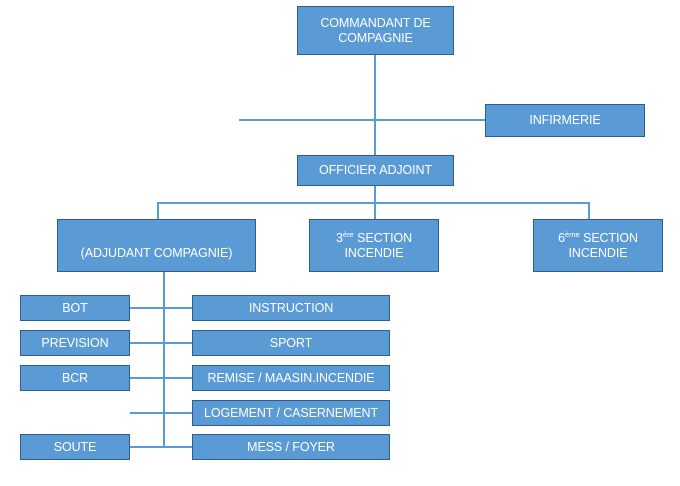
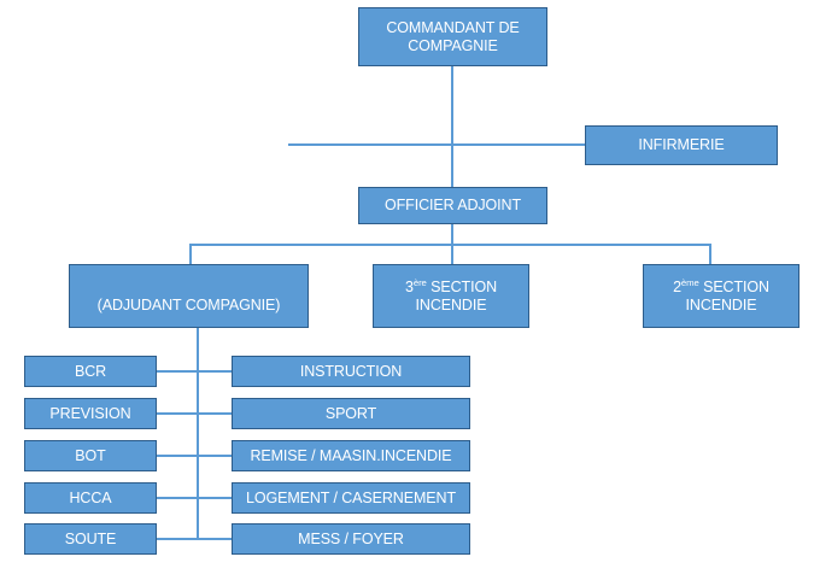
  COMMANDANT DE
  COMPAGNIE
  INFIRMERIE
  OFFICIER ADJOINT
  (ADJUDANT COMPAGNIE)
  3ère SECTION
  INCENDIE
- 6ème SECTION
+ 2ème SECTION
  INCENDIE
- BOT
+ BCR
  PREVISION
- BCR
+ BOT
+ HCCA
  SOUTE
  INSTRUCTION
  SPORT
  REMISE / MAASIN.INCENDIE
  LOGEMENT / CASERNEMENT
  MESS / FOYER
